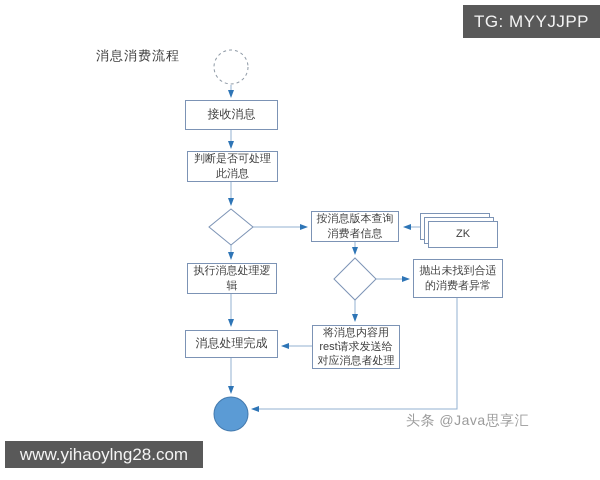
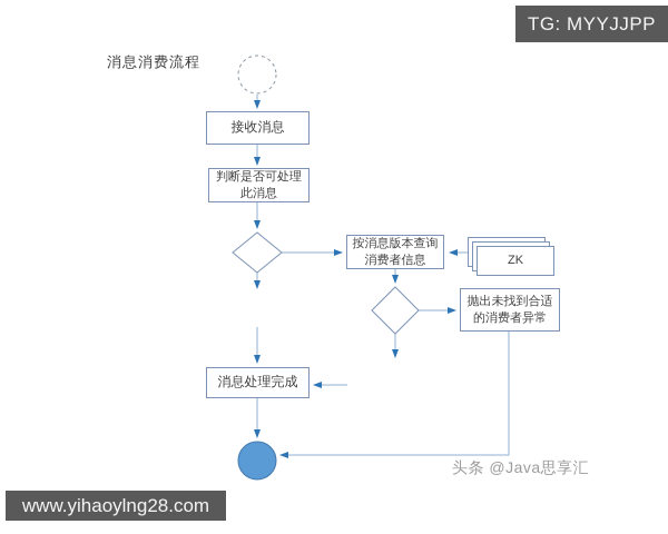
  消息消费流程
  接收消息
  判断是否可处理
  此消息
  按消息版本查询
  消费者信息
  抛出未找到合适
  的消费者异常
- 执行消息处理逻
- 辑
- 将消息内容用
- rest请求发送给
- 对应消息者处理
  消息处理完成
  ZK
  TG: MYYJJPP
  头条 @Java思享汇
  www.yihaoylng28.com
